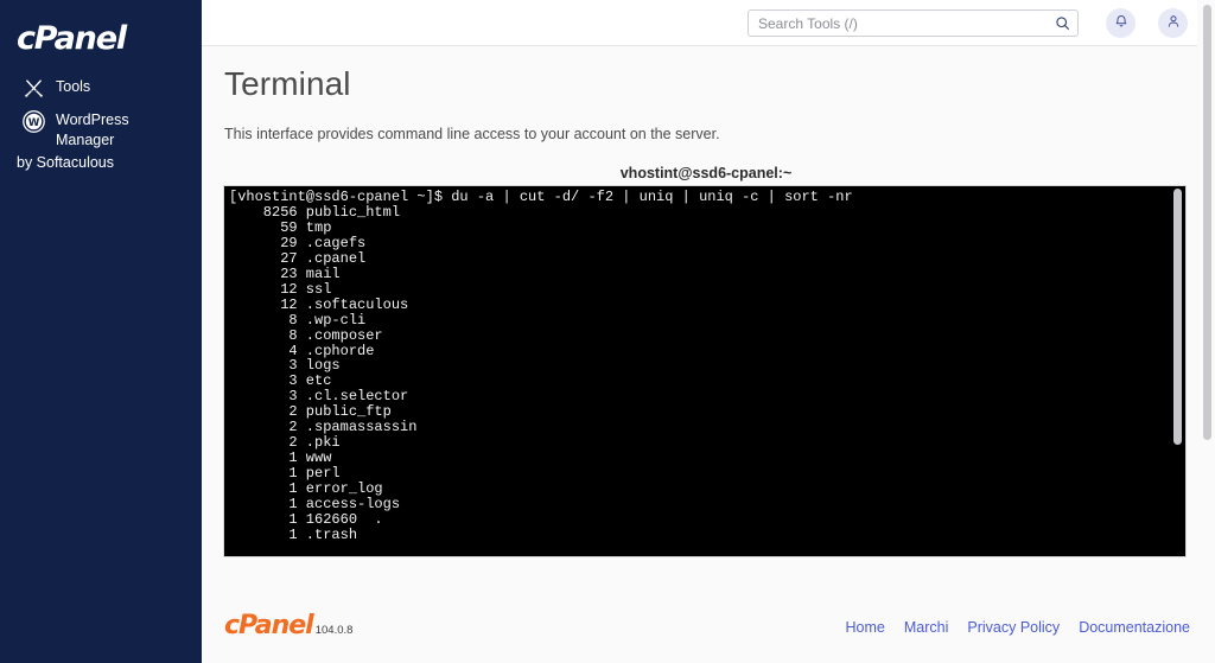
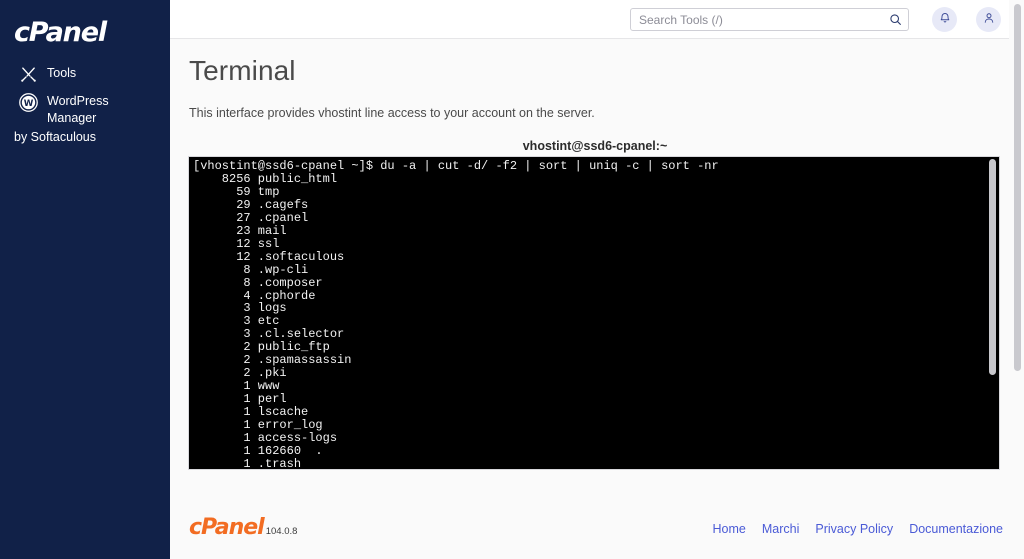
  cPanel
  Tools
  W
  WordPress Manager
  by Softaculous
  Search Tools (/)
  Terminal
- This interface provides command line access to your account on the server.
+ This interface provides vhostint line access to your account on the server.
  vhostint@ssd6-cpanel:~
- [vhostint@ssd6-cpanel ~]$ du -a | cut -d/ -f2 | uniq | uniq -c | sort -nr
+ [vhostint@ssd6-cpanel ~]$ du -a | cut -d/ -f2 | sort | uniq -c | sort -nr
  8256 public_html
  59 tmp
  29 .cagefs
  27 .cpanel
  23 mail
  12 ssl
  12 .softaculous
  8 .wp-cli
  8 .composer
  4 .cphorde
  3 logs
  3 etc
  3 .cl.selector
  2 public_ftp
  2 .spamassassin
  2 .pki
  1 www
  1 perl
+ 1 lscache
  1 error_log
  1 access-logs
  1 162660 .
  1 .trash
  cPanel
  104.0.8
  Home
  Marchi
  Privacy Policy
  Documentazione
